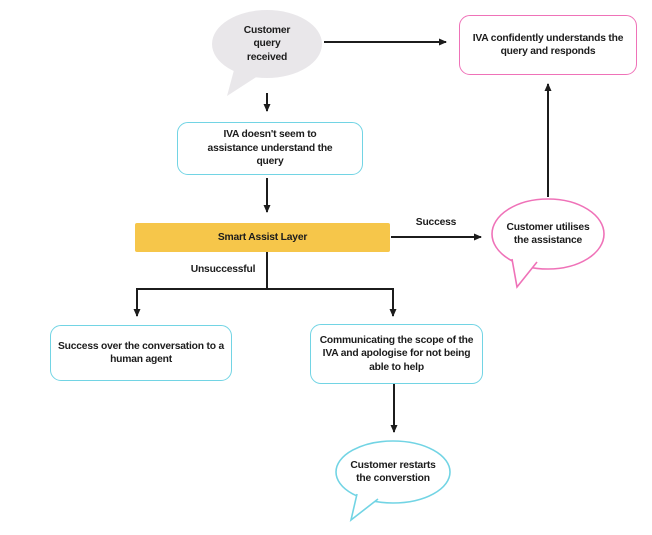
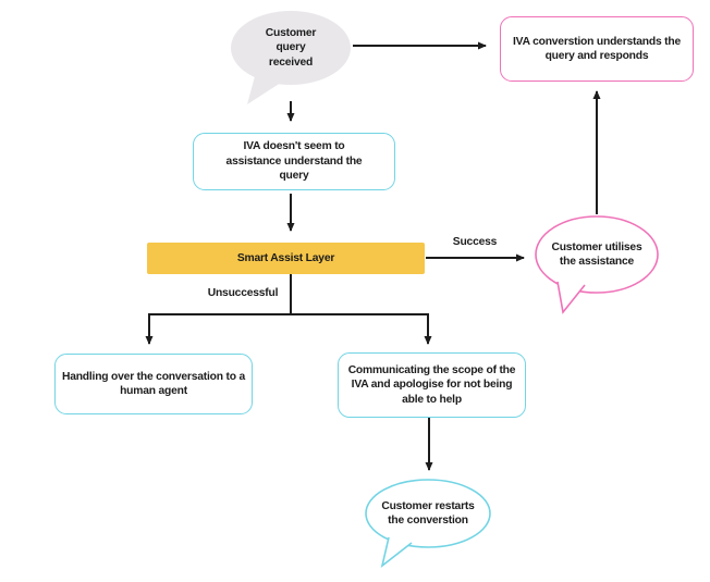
- IVA confidently understands the query and responds
+ IVA converstion understands the query and responds
  IVA doesn't seem to assistance understand the query
  Smart Assist Layer
- Success over the conversation to a human agent
+ Handling over the conversation to a human agent
  Communicating the scope of the IVA and apologise for not being able to help
  Customer query received
  Customer utilises the assistance
  Customer restarts the converstion
  Success
  Unsuccessful
